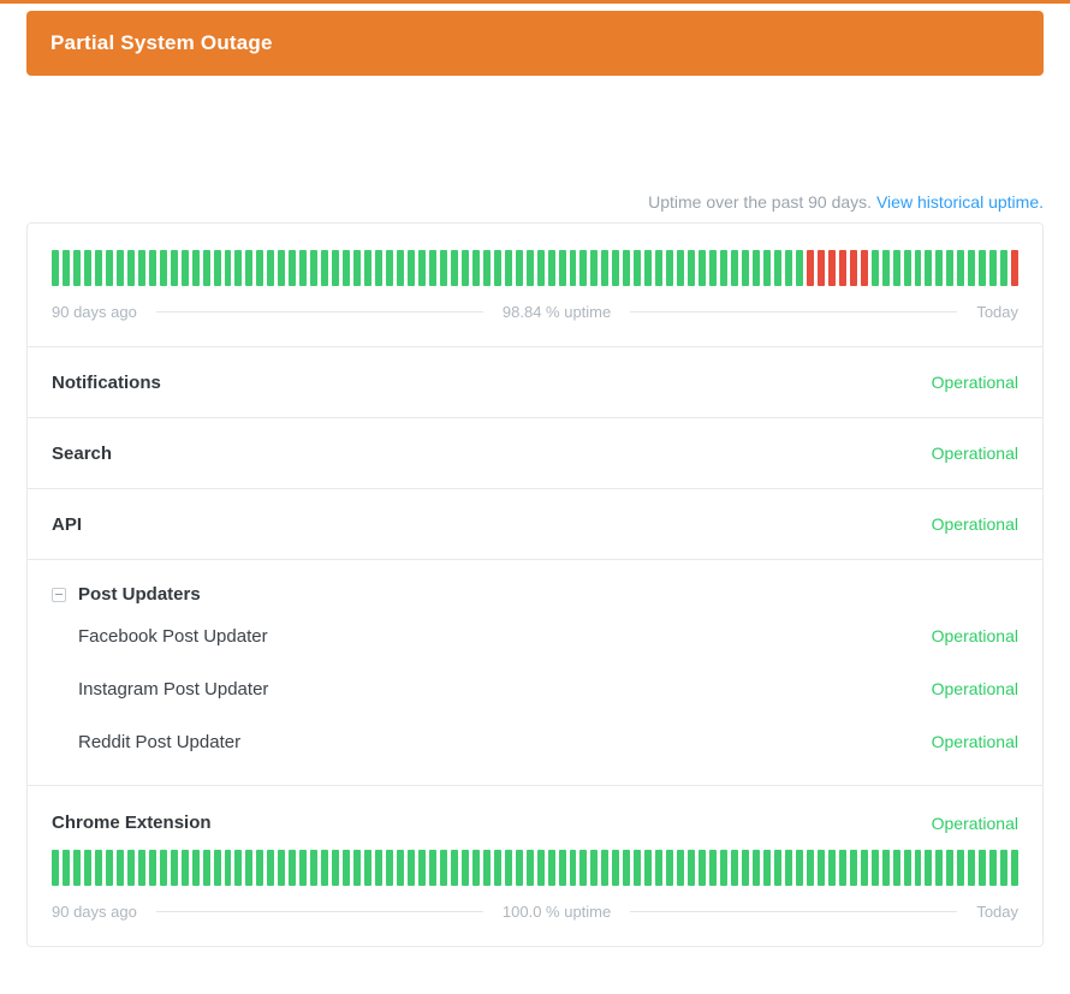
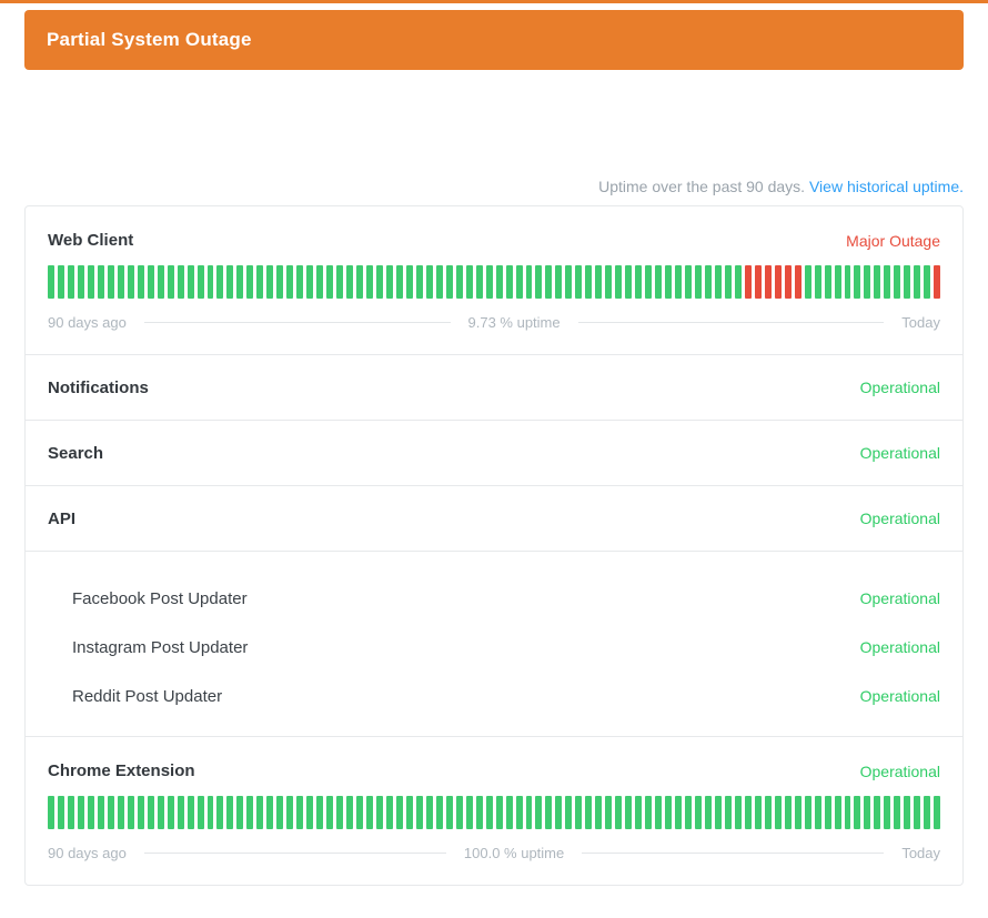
  Partial System Outage
  Uptime over the past 90 days. View historical uptime.
+ Web Client
+ Major Outage
  90 days ago
- 98.84 % uptime
+ 9.73 % uptime
  Today
  Notifications
  Operational
  Search
  Operational
  API
  Operational
- Post Updaters
  Facebook Post Updater
  Operational
  Instagram Post Updater
  Operational
  Reddit Post Updater
  Operational
  Chrome Extension
  Operational
  90 days ago
  100.0 % uptime
  Today
